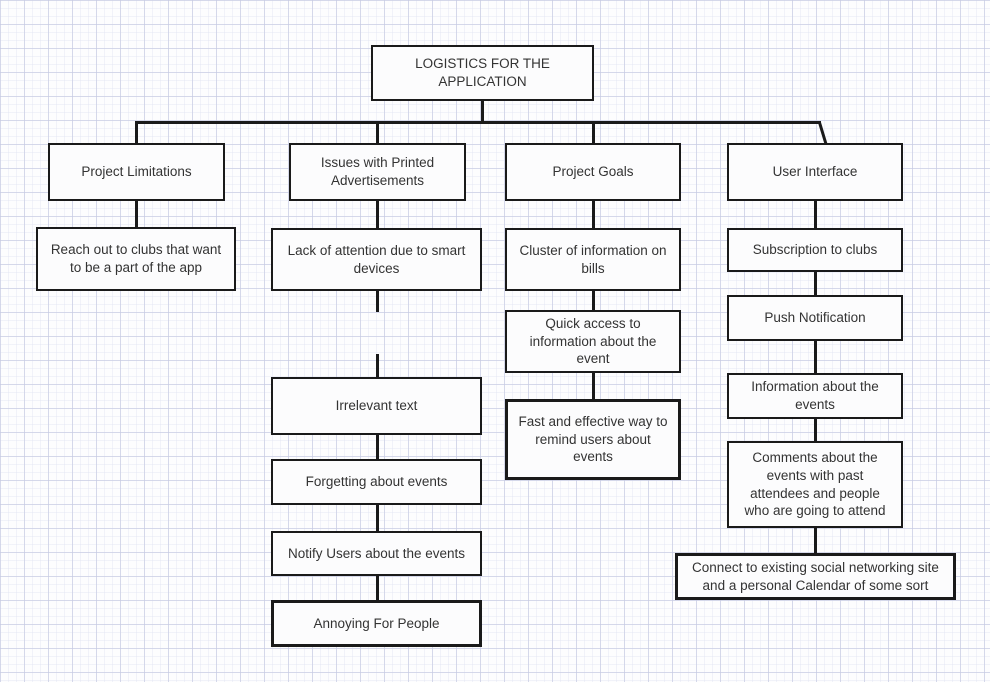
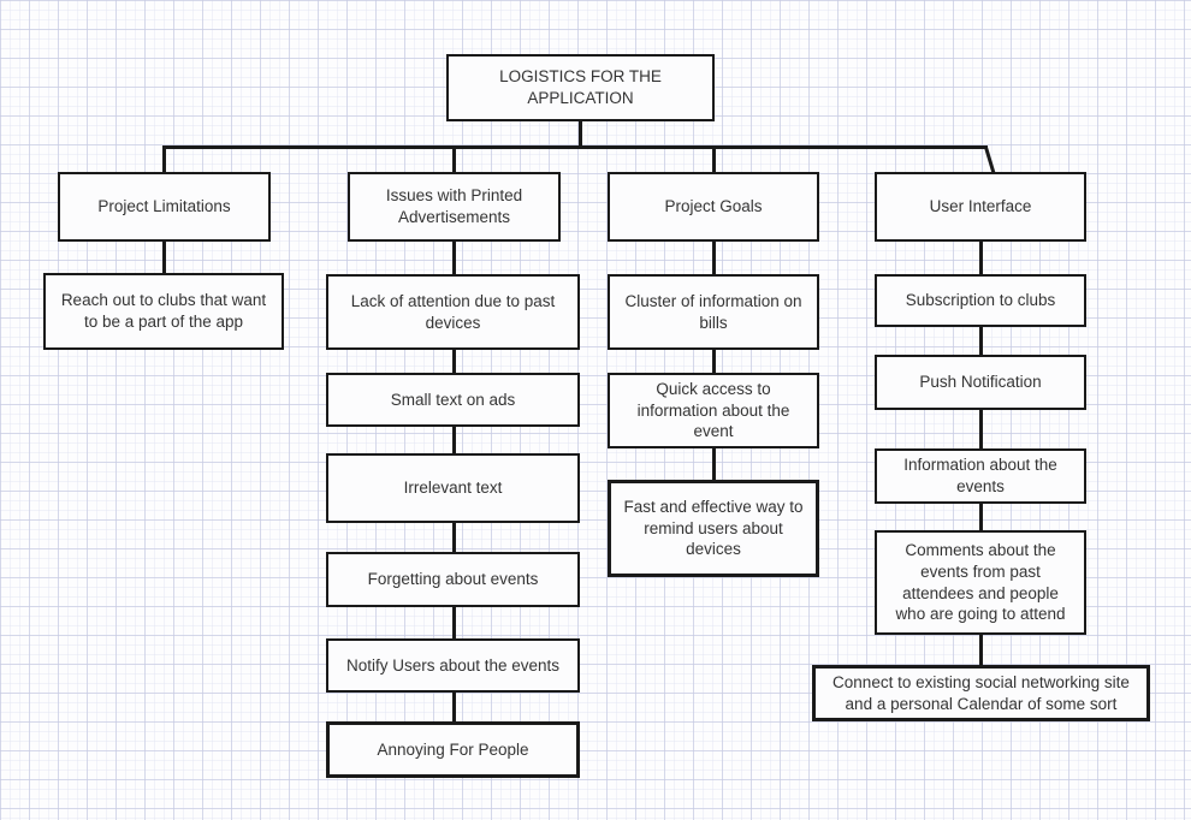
  LOGISTICS FOR THE APPLICATION
  Project Limitations
  Reach out to clubs that want to be a part of the app
  Issues with Printed Advertisements
- Lack of attention due to smart devices
+ Lack of attention due to past devices
+ Small text on ads
  Irrelevant text
  Forgetting about events
  Notify Users about the events
  Annoying For People
  Project Goals
  Cluster of information on bills
  Quick access to information about the event
- Fast and effective way to remind users about events
+ Fast and effective way to remind users about devices
  User Interface
  Subscription to clubs
  Push Notification
  Information about the events
- Comments about the events with past attendees and people who are going to attend
+ Comments about the events from past attendees and people who are going to attend
  Connect to existing social networking site and a personal Calendar of some sort
